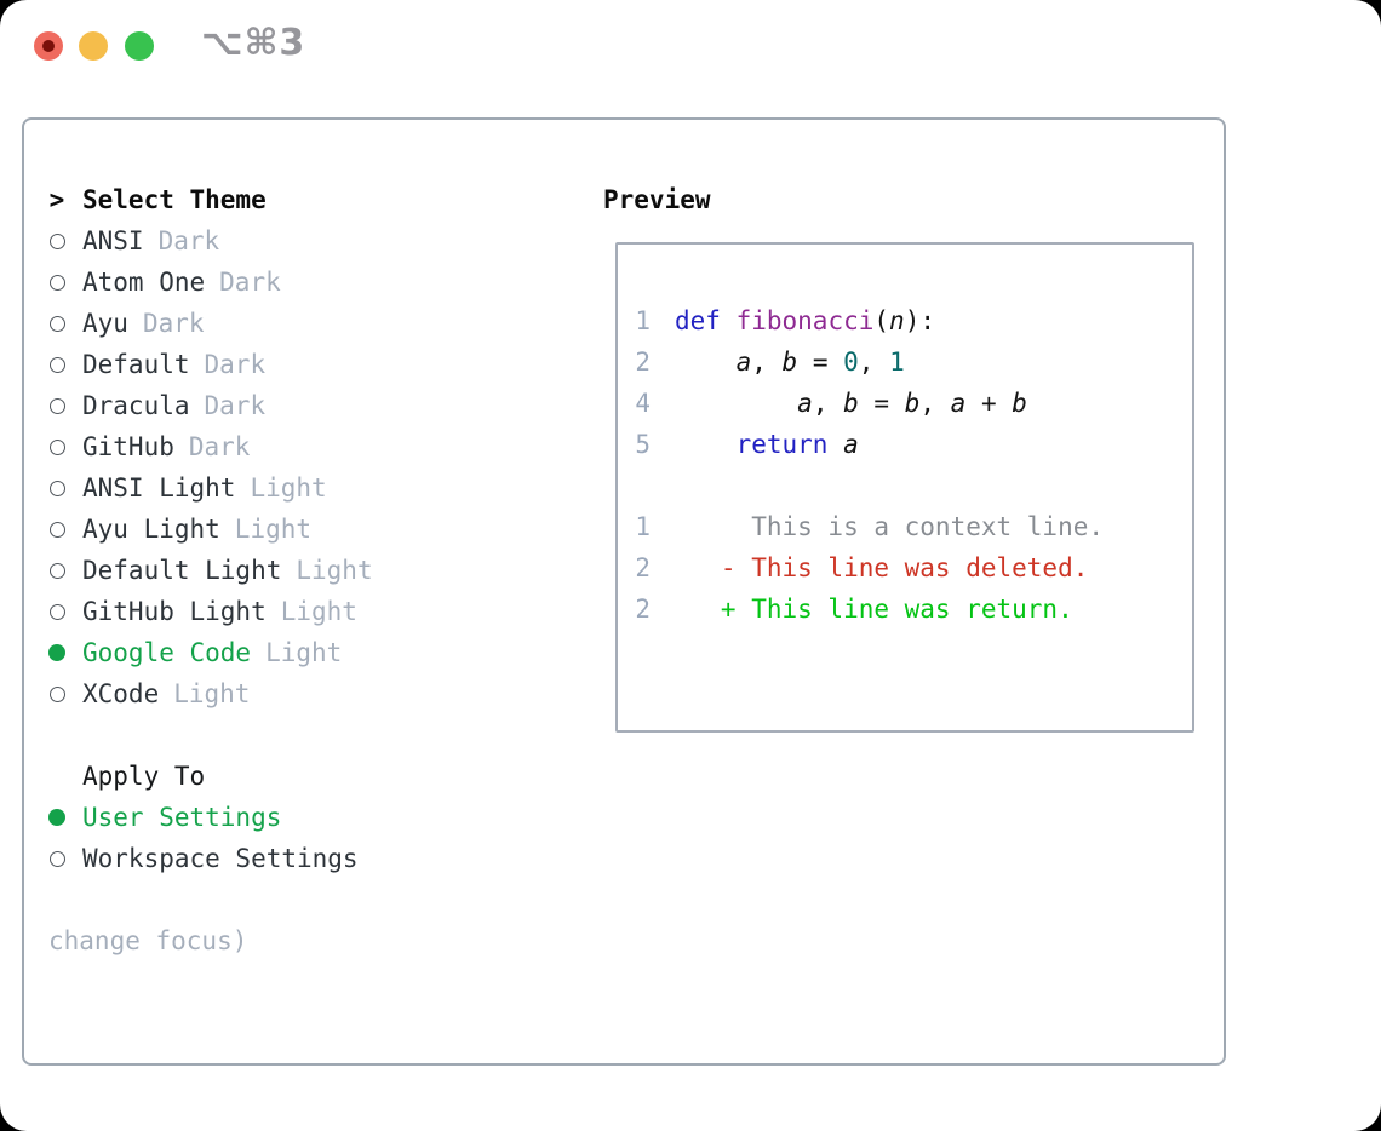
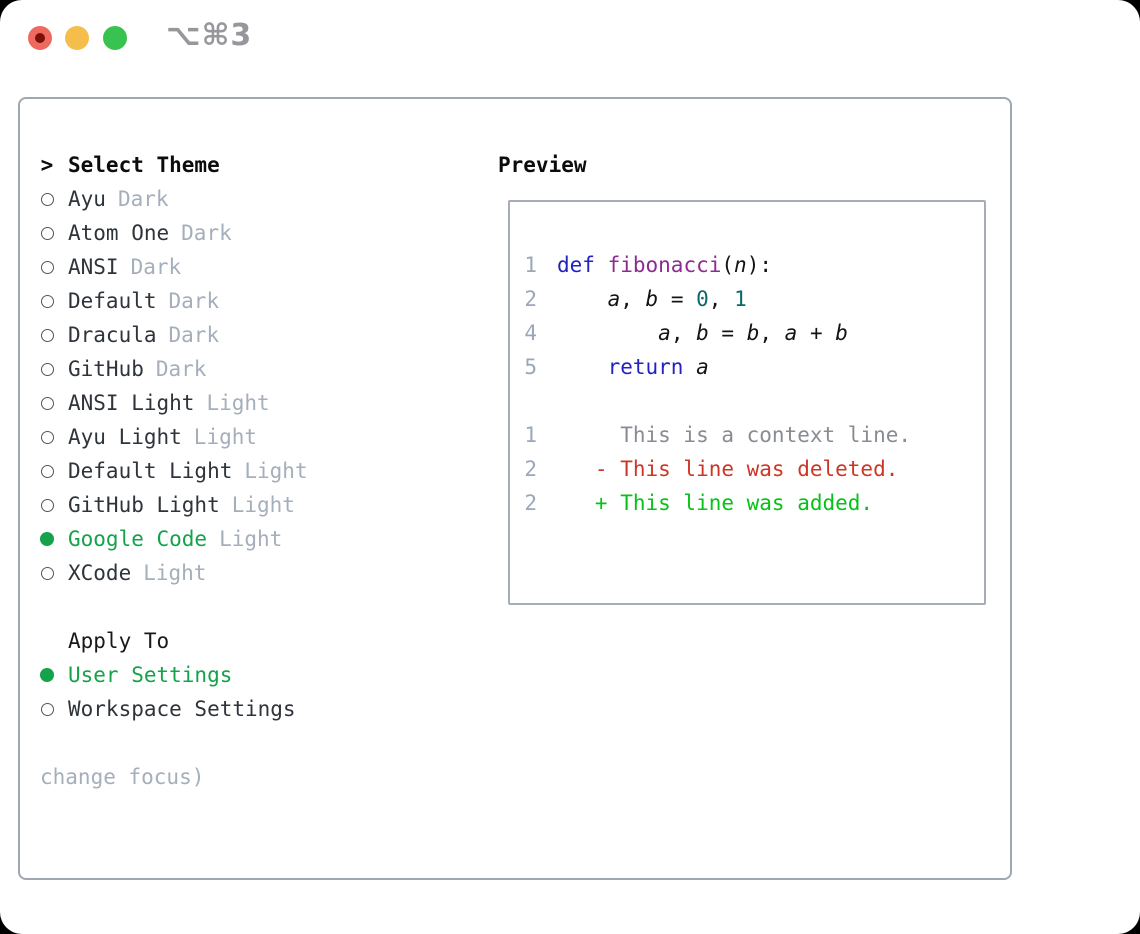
  ⌥⌘3
  >
  Select Theme
- ANSI
+ Ayu
  Dark
  Atom One
  Dark
- Ayu
+ ANSI
  Dark
  Default
  Dark
  Dracula
  Dark
  GitHub
  Dark
  ANSI Light
  Light
  Ayu Light
  Light
  Default Light
  Light
  GitHub Light
  Light
  Google Code
  Light
  XCode
  Light
  Apply To
  User Settings
  Workspace Settings
  change focus)
  Preview
  1
  def fibonacci(n):
  2
  a, b = 0, 1
  4
  a, b = b, a + b
  5
  return a
  1
  This is a context line.
  2
  - This line was deleted.
  2
- + This line was return.
+ + This line was added.
